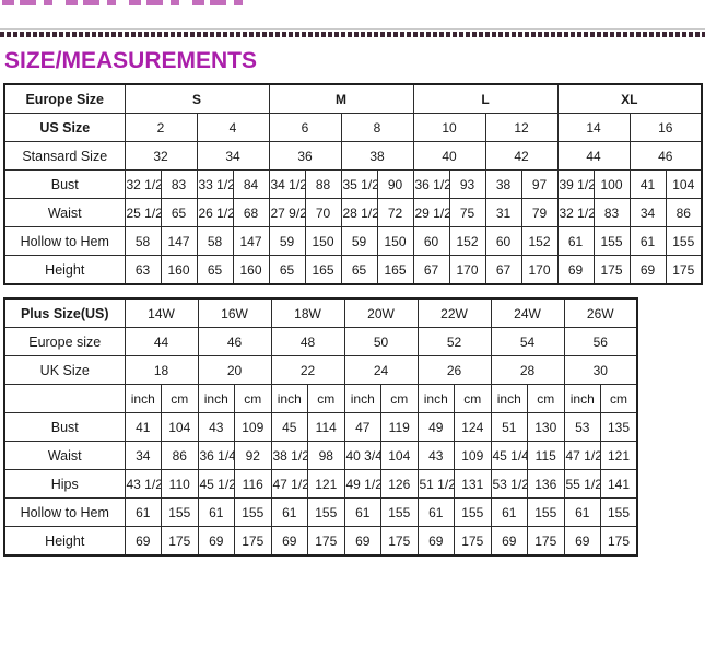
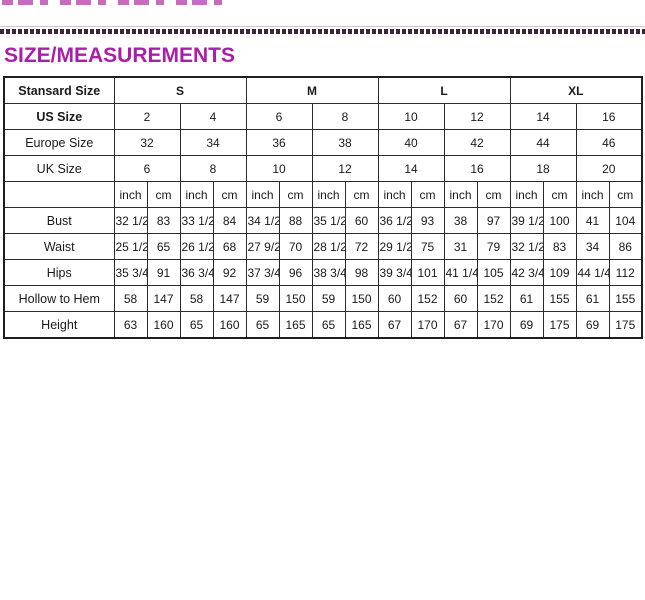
  SIZE/MEASUREMENTS
- Europe Size	S	M	L	XL
+ Stansard Size	S	M	L	XL
  US Size	2	4	6	8	10	12	14	16
- Stansard Size	32	34	36	38	40	42	44	46
+ Europe Size	32	34	36	38	40	42	44	46
+ UK Size	6	8	10	12	14	16	18	20
+ 	inch	cm	inch	cm	inch	cm	inch	cm	inch	cm	inch	cm	inch	cm	inch	cm
- Bust	32 1/2	83	33 1/2	84	34 1/2	88	35 1/2	90	36 1/2	93	38	97	39 1/2	100	41	104
+ Bust	32 1/2	83	33 1/2	84	34 1/2	88	35 1/2	60	36 1/2	93	38	97	39 1/2	100	41	104
  Waist	25 1/2	65	26 1/2	68	27 9/2	70	28 1/2	72	29 1/2	75	31	79	32 1/2	83	34	86
+ Hips	35 3/4	91	36 3/4	92	37 3/4	96	38 3/4	98	39 3/4	101	41 1/4	105	42 3/4	109	44 1/4	112
  Hollow to Hem	58	147	58	147	59	150	59	150	60	152	60	152	61	155	61	155
  Height	63	160	65	160	65	165	65	165	67	170	67	170	69	175	69	175
- Plus Size(US)	14W	16W	18W	20W	22W	24W	26W
- Europe size	44	46	48	50	52	54	56
- UK Size	18	20	22	24	26	28	30
- 	inch	cm	inch	cm	inch	cm	inch	cm	inch	cm	inch	cm	inch	cm
- Bust	41	104	43	109	45	114	47	119	49	124	51	130	53	135
- Waist	34	86	36 1/4	92	38 1/2	98	40 3/4	104	43	109	45 1/4	115	47 1/2	121
- Hips	43 1/2	110	45 1/2	116	47 1/2	121	49 1/2	126	51 1/2	131	53 1/2	136	55 1/2	141
- Hollow to Hem	61	155	61	155	61	155	61	155	61	155	61	155	61	155
- Height	69	175	69	175	69	175	69	175	69	175	69	175	69	175
